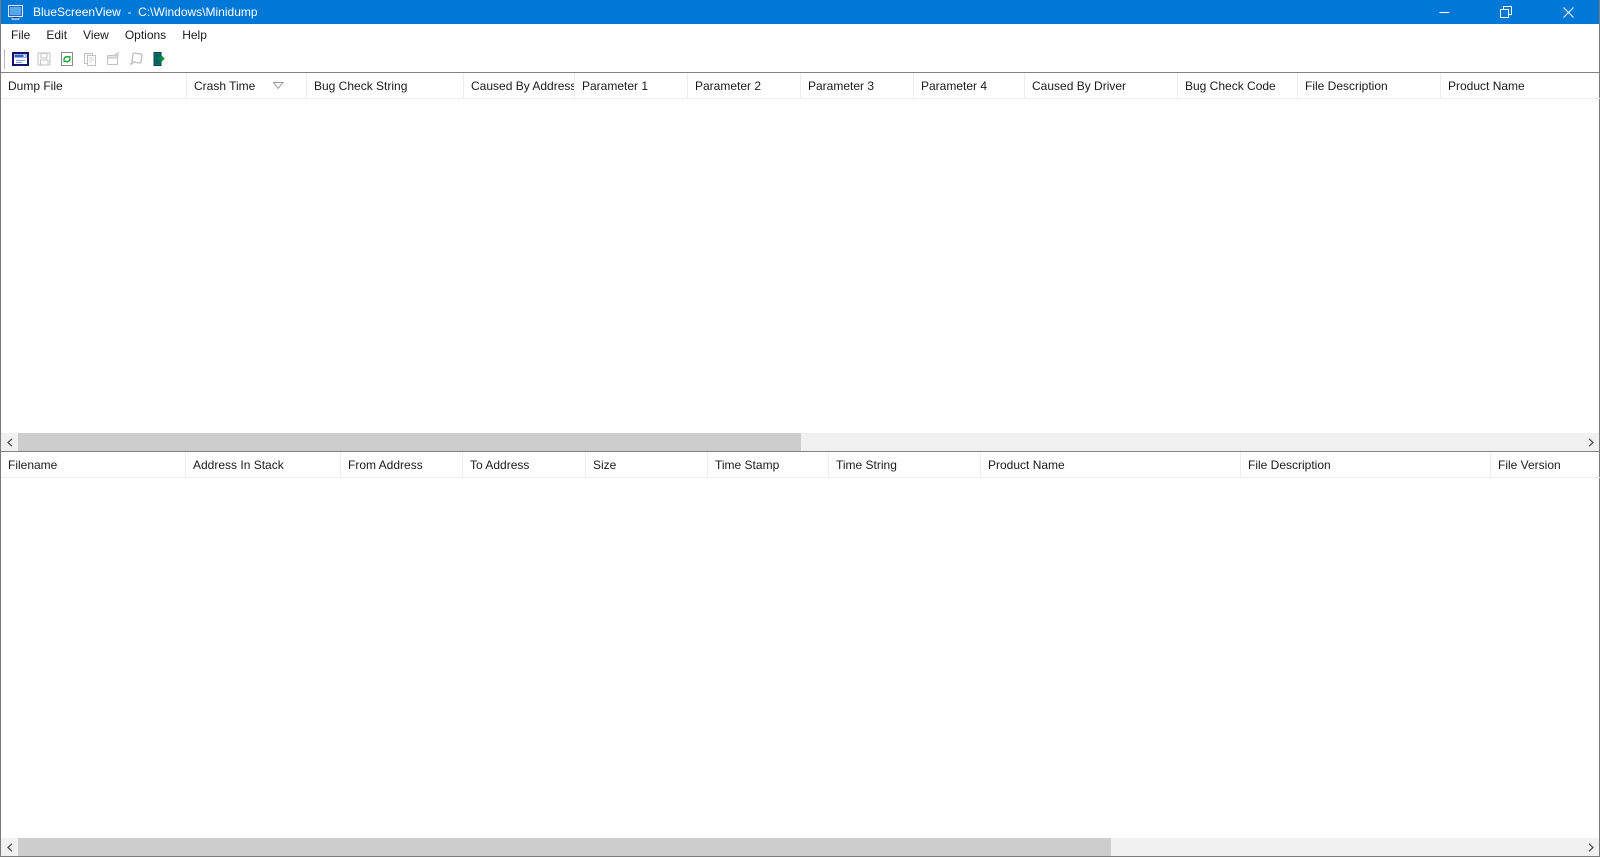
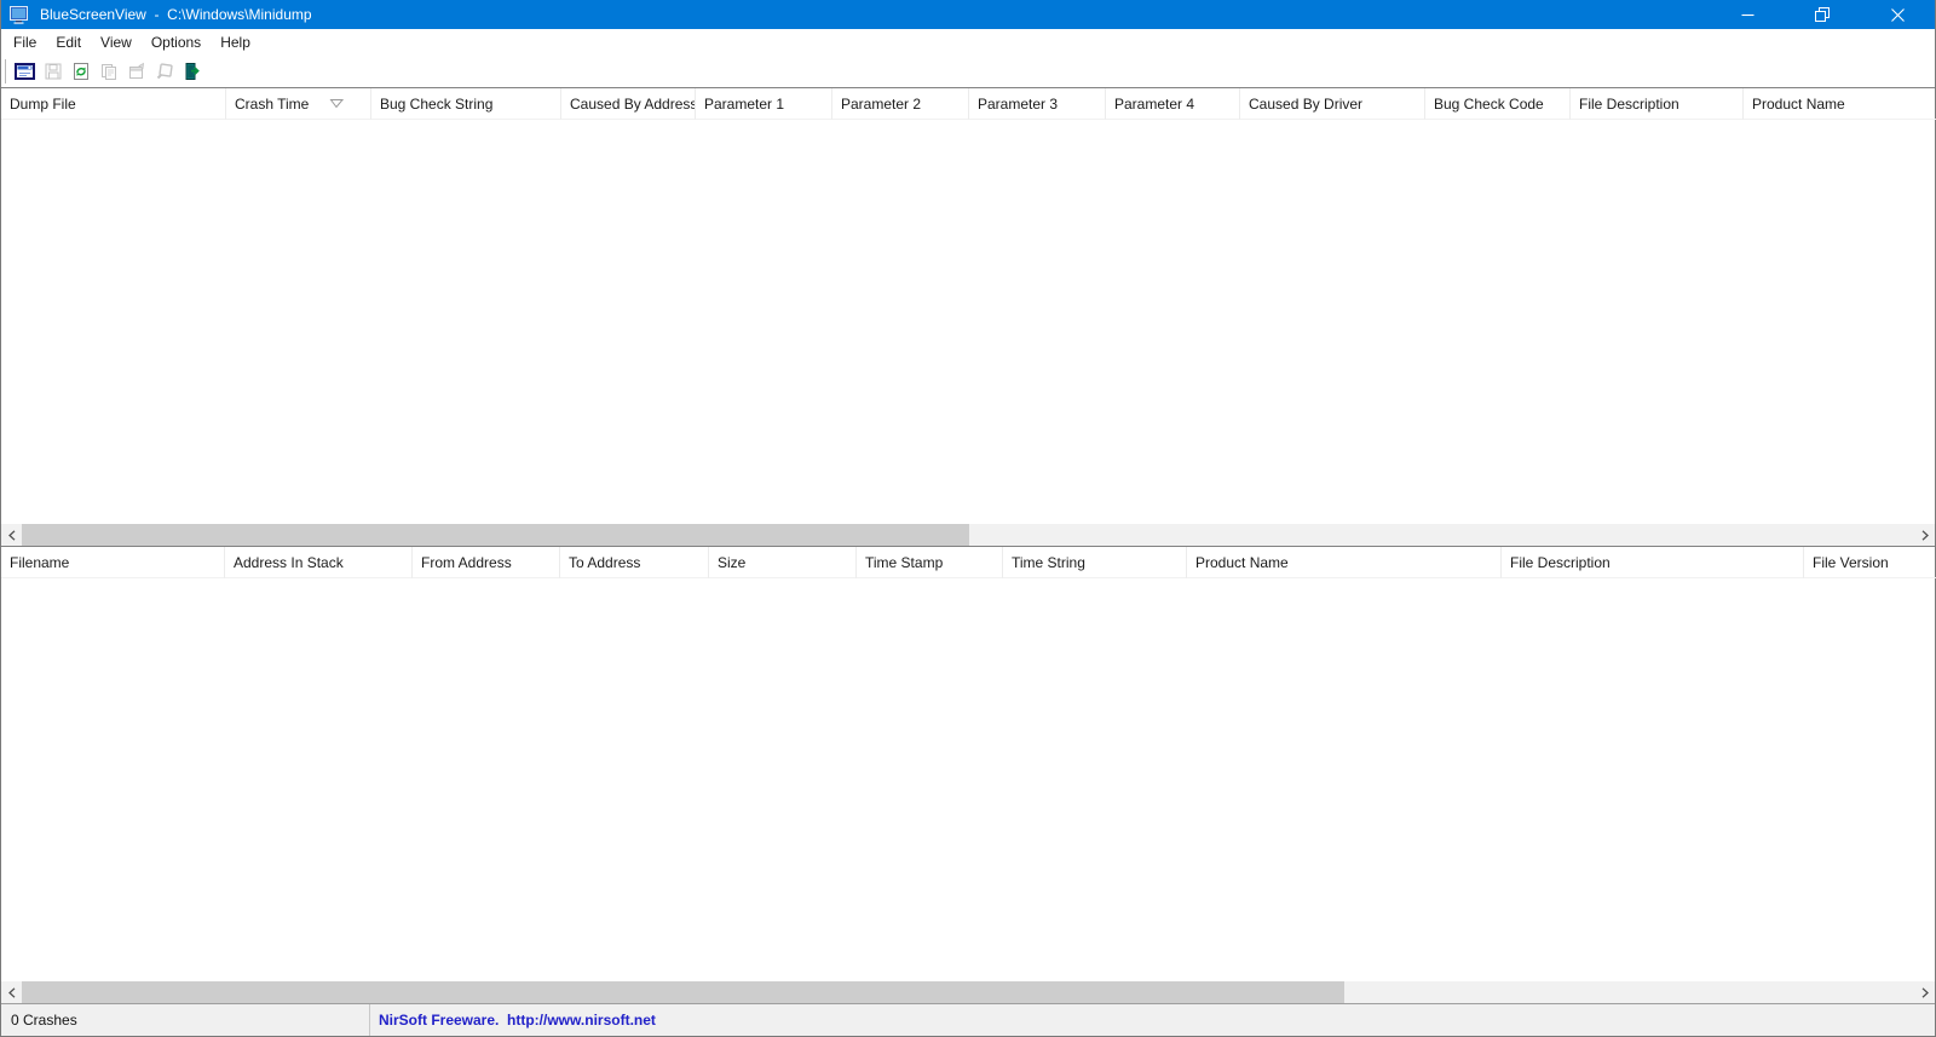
  BlueScreenView - C:\Windows\Minidump
  File
  Edit
  View
  Options
  Help
  Dump File
  Crash Time
  Bug Check String
  Caused By Address
  Parameter 1
  Parameter 2
  Parameter 3
  Parameter 4
  Caused By Driver
  Bug Check Code
  File Description
  Product Name
  Filename
  Address In Stack
  From Address
  To Address
  Size
  Time Stamp
  Time String
  Product Name
  File Description
  File Version
+ 0 Crashes
+ NirSoft Freeware. http://www.nirsoft.net
